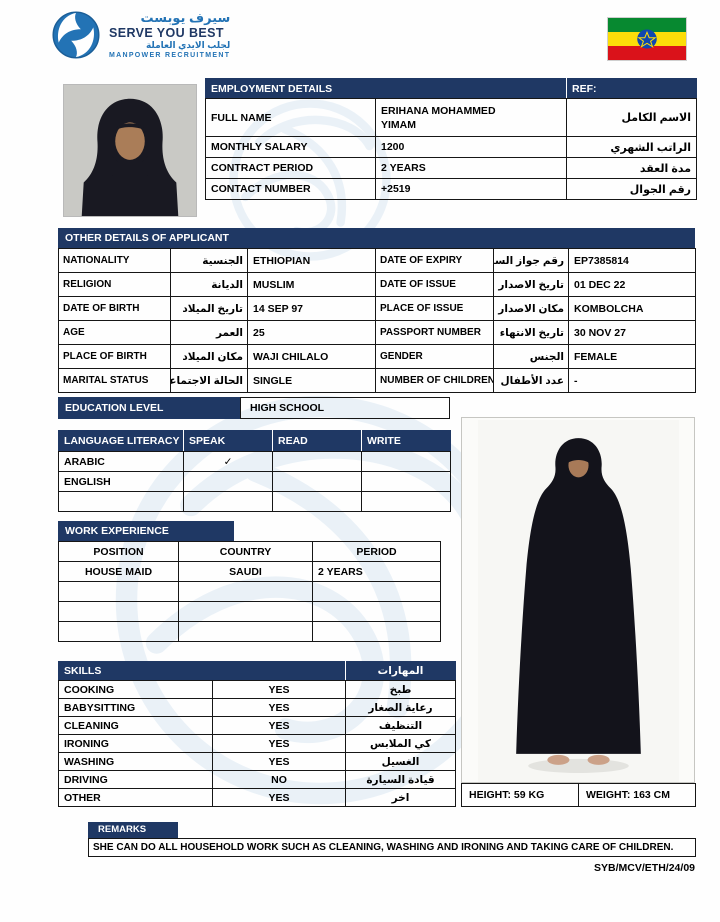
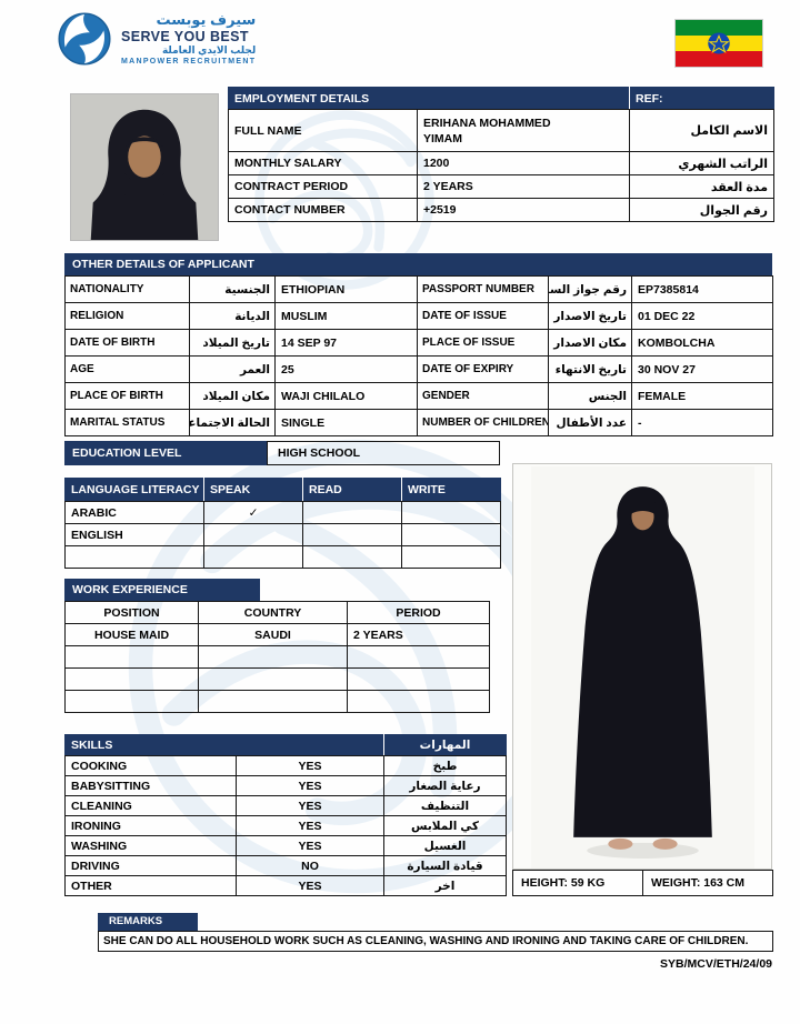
  سيرف يوبست
  SERVE YOU BEST
  لجلب الايدي العاملة
  EMPLOYMENT DETAILS	REF:
  FULL NAME	ERIHANA MOHAMMED YIMAM	الاسم الكامل
  MONTHLY SALARY	1200	الراتب الشهري
  CONTRACT PERIOD	2 YEARS	مدة العقد
  CONTACT NUMBER	+2519	رقم الجوال
  OTHER DETAILS OF APPLICANT
- NATIONALITY	الجنسية	ETHIOPIAN	DATE OF EXPIRY	رقم جواز الس	EP7385814
+ NATIONALITY	الجنسية	ETHIOPIAN	PASSPORT NUMBER	رقم جواز الس	EP7385814
  RELIGION	الديانة	MUSLIM	DATE OF ISSUE	تاريخ الاصدار	01 DEC 22
  DATE OF BIRTH	تاريخ الميلاد	14 SEP 97	PLACE OF ISSUE	مكان الاصدار	KOMBOLCHA
- AGE	العمر	25	PASSPORT NUMBER	تاريخ الانتهاء	30 NOV 27
+ AGE	العمر	25	DATE OF EXPIRY	تاريخ الانتهاء	30 NOV 27
  PLACE OF BIRTH	مكان الميلاد	WAJI CHILALO	GENDER	الجنس	FEMALE
  MARITAL STATUS	الحالة الاجتماع	SINGLE	NUMBER OF CHILDREN	عدد الأطفال	-
  EDUCATION LEVEL
  HIGH SCHOOL
  LANGUAGE LITERACY	SPEAK	READ	WRITE
  ARABIC	✓
  ENGLISH
  WORK EXPERIENCE
  POSITION	COUNTRY	PERIOD
  HOUSE MAID	SAUDI	2 YEARS
  HEIGHT: 59 KG	WEIGHT: 163 CM
  SKILLS	المهارات
  COOKING	YES	طبخ
  BABYSITTING	YES	رعاية الصغار
  CLEANING	YES	التنظيف
  IRONING	YES	كي الملابس
  WASHING	YES	الغسيل
  DRIVING	NO	قيادة السيارة
  OTHER	YES	اخر
  REMARKS
  SHE CAN DO ALL HOUSEHOLD WORK SUCH AS CLEANING, WASHING AND IRONING AND TAKING CARE OF CHILDREN.
  SYB/MCV/ETH/24/09
